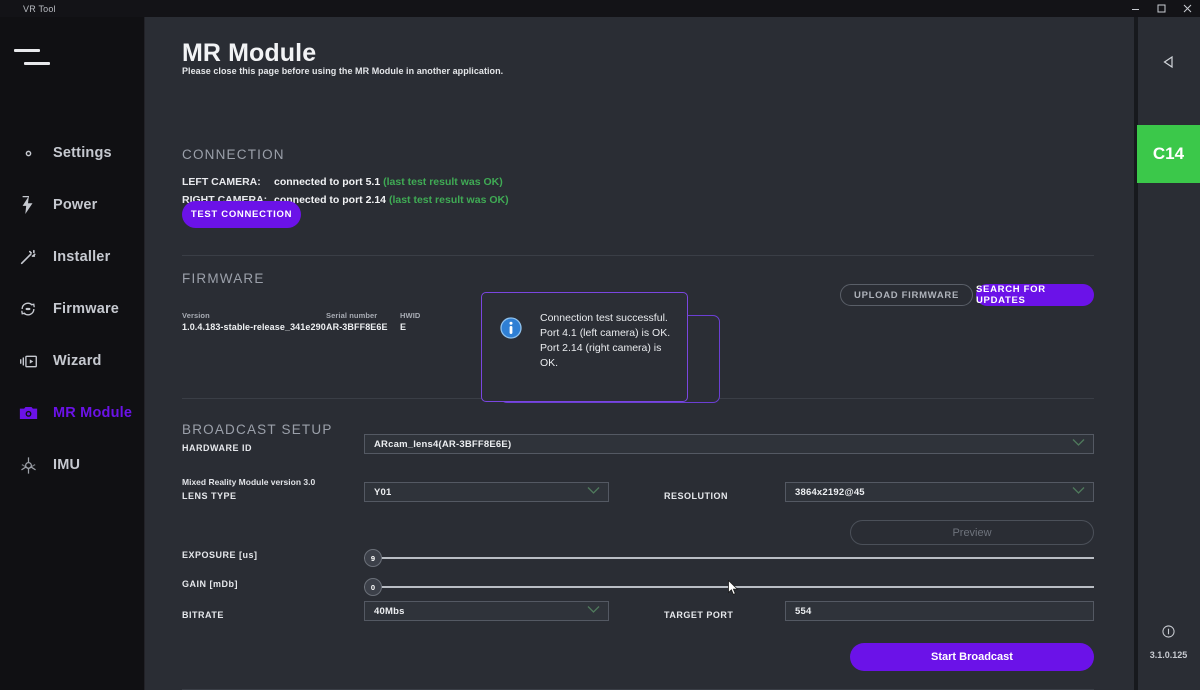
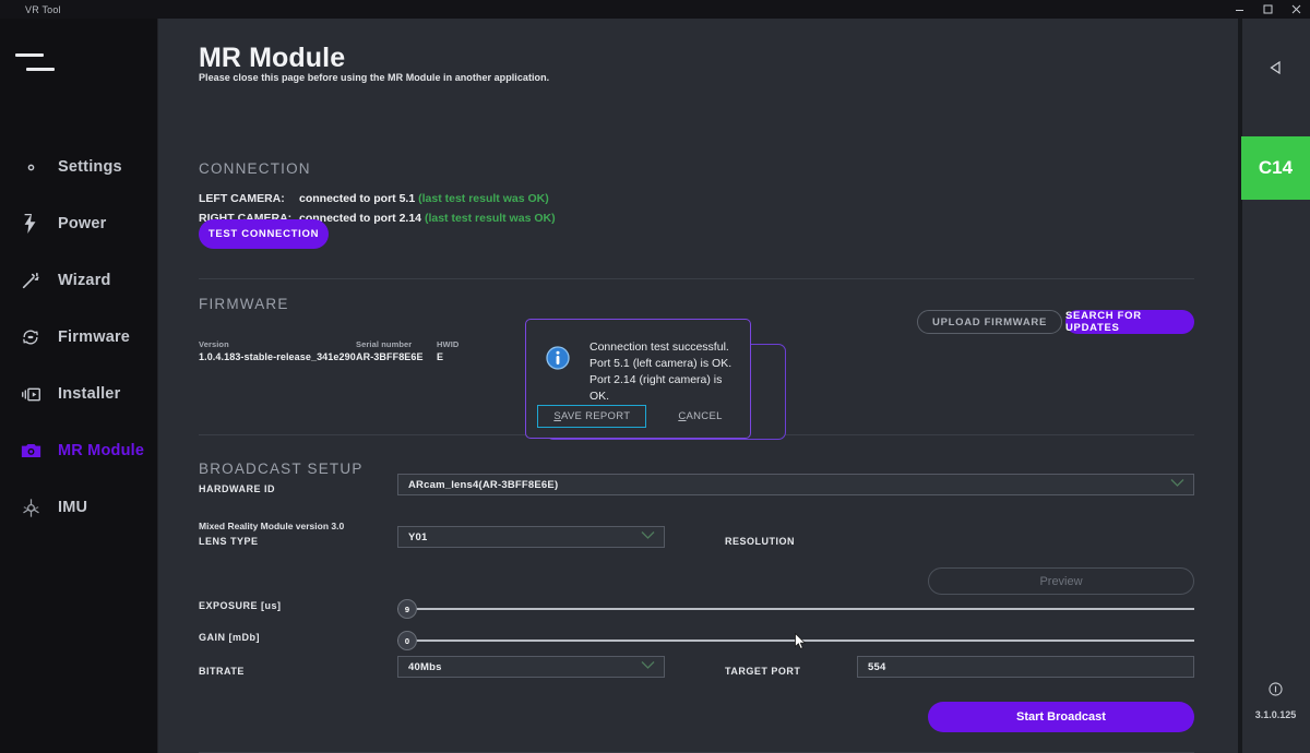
  VR Tool
  Settings
  Power
- Installer
+ Wizard
  Firmware
- Wizard
+ Installer
  MR Module
  IMU
  MR Module
  Please close this page before using the MR Module in another application.
  CONNECTION
  LEFT CAMERA: connected to port 5.1 (last test result was OK)
  RIGHT CAMERA: connected to port 2.14 (last test result was OK)
  TEST CONNECTION
  FIRMWARE
  Version
  1.0.4.183-stable-release_341e290
  Serial number
  AR-3BFF8E6E
  HWID
  E
  UPLOAD FIRMWARE
  SEARCH FOR UPDATES
  BROADCAST SETUP
  HARDWARE ID
  ARcam_lens4(AR-3BFF8E6E)
  Mixed Reality Module version 3.0
  LENS TYPE
  Y01
  RESOLUTION
- 3864x2192@45
  Preview
  EXPOSURE [us]
  9
  GAIN [mDb]
  0
  BITRATE
  40Mbs
  TARGET PORT
  554
  Start Broadcast
  Connection test successful.
- Port 4.1 (left camera) is OK.
+ Port 5.1 (left camera) is OK.
  Port 2.14 (right camera) is OK.
+ S
+ AVE REPORT
+ C
+ ANCEL
  C14
  3.1.0.125
